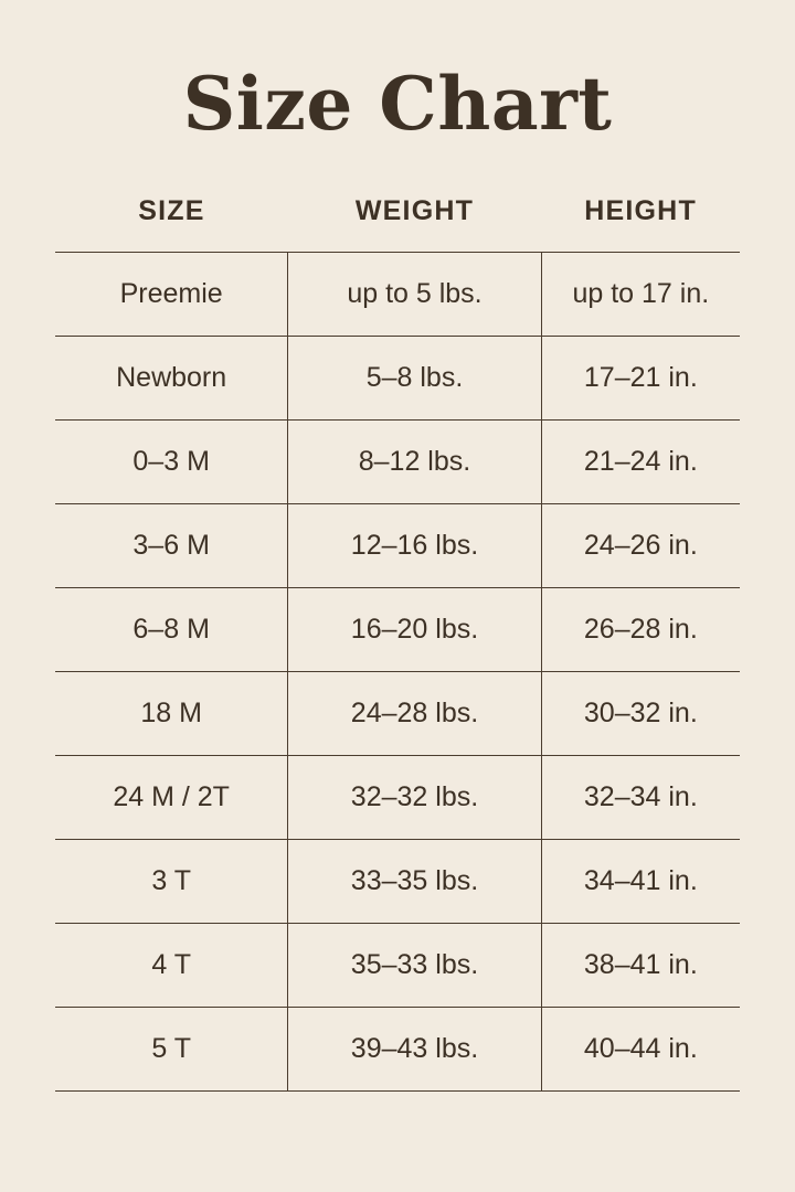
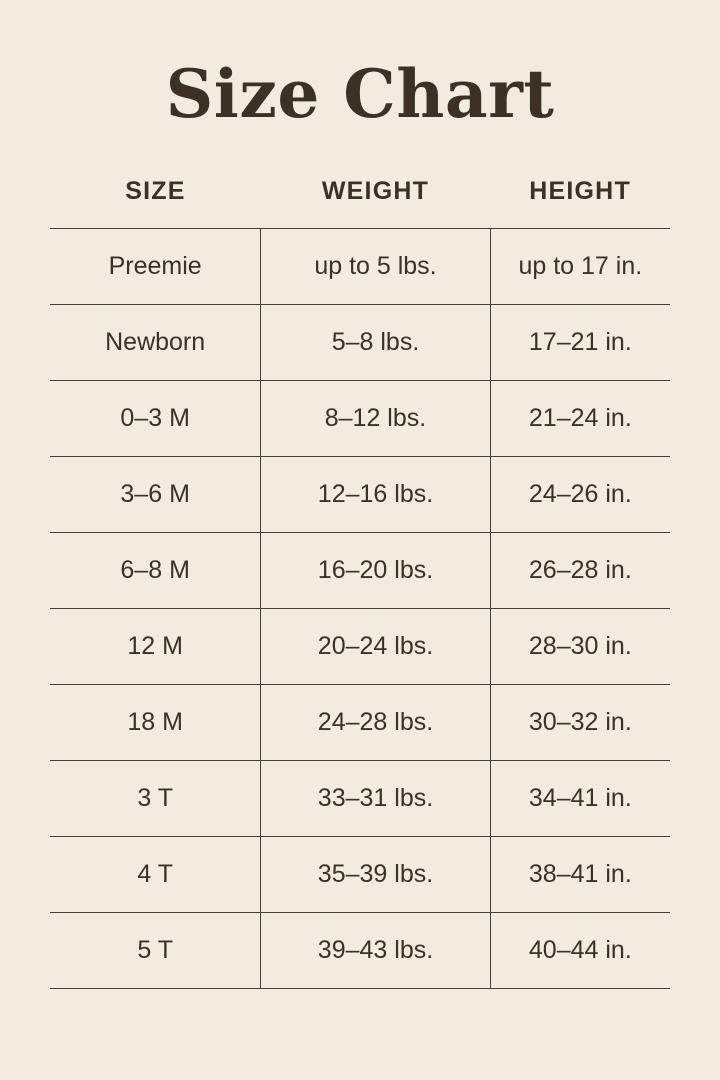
  Size Chart
  SIZE	WEIGHT	HEIGHT
  Preemie	up to 5 lbs.	up to 17 in.
  Newborn	5–8 lbs.	17–21 in.
  0–3 M	8–12 lbs.	21–24 in.
  3–6 M	12–16 lbs.	24–26 in.
  6–8 M	16–20 lbs.	26–28 in.
+ 12 M	20–24 lbs.	28–30 in.
  18 M	24–28 lbs.	30–32 in.
- 24 M / 2T	32–32 lbs.	32–34 in.
- 3 T	33–35 lbs.	34–41 in.
+ 3 T	33–31 lbs.	34–41 in.
- 4 T	35–33 lbs.	38–41 in.
+ 4 T	35–39 lbs.	38–41 in.
  5 T	39–43 lbs.	40–44 in.
